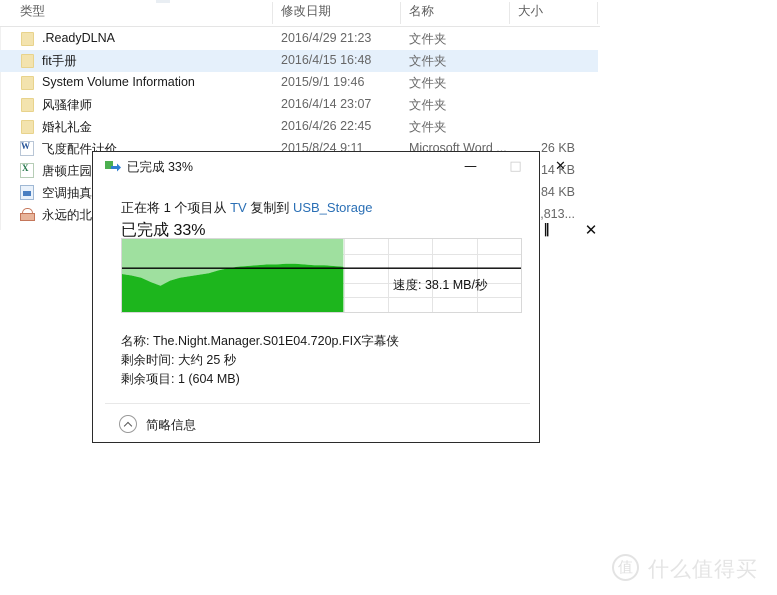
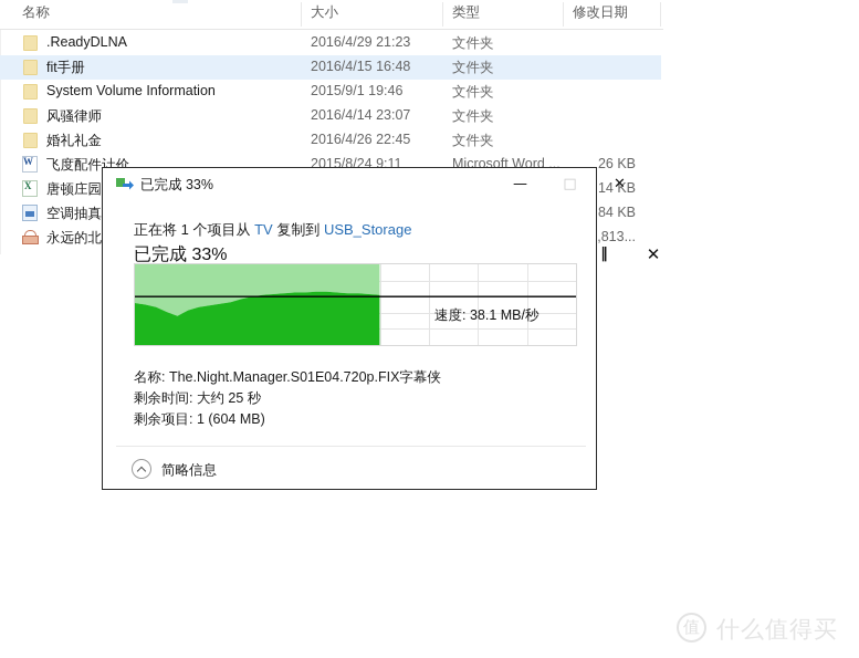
- 类型
+ 名称
- 修改日期
+ 大小
- 名称
+ 类型
- 大小
+ 修改日期
  .ReadyDLNA
  2016/4/29 21:23
  文件夹
  fit手册
  2016/4/15 16:48
  文件夹
  System Volume Information
  2015/9/1 19:46
  文件夹
  风骚律师
  2016/4/14 23:07
  文件夹
  婚礼礼金
  2016/4/26 22:45
  文件夹
  飞度配件计价
  2015/8/24 9:11
  Microsoft Word ...
  26 KB
  唐顿庄园
  14 KB
  空调抽真
  84 KB
  永远的北
  ,813...
  已完成 33%
  —
  □
  ✕
  正在将 1 个项目从 TV 复制到 USB_Storage
  已完成 33%
  ‖
  ✕
  速度: 38.1 MB/秒
  名称: The.Night.Manager.S01E04.720p.FIX字幕侠
  剩余时间: 大约 25 秒
  剩余项目: 1 (604 MB)
  简略信息
  值
  什么值得买
